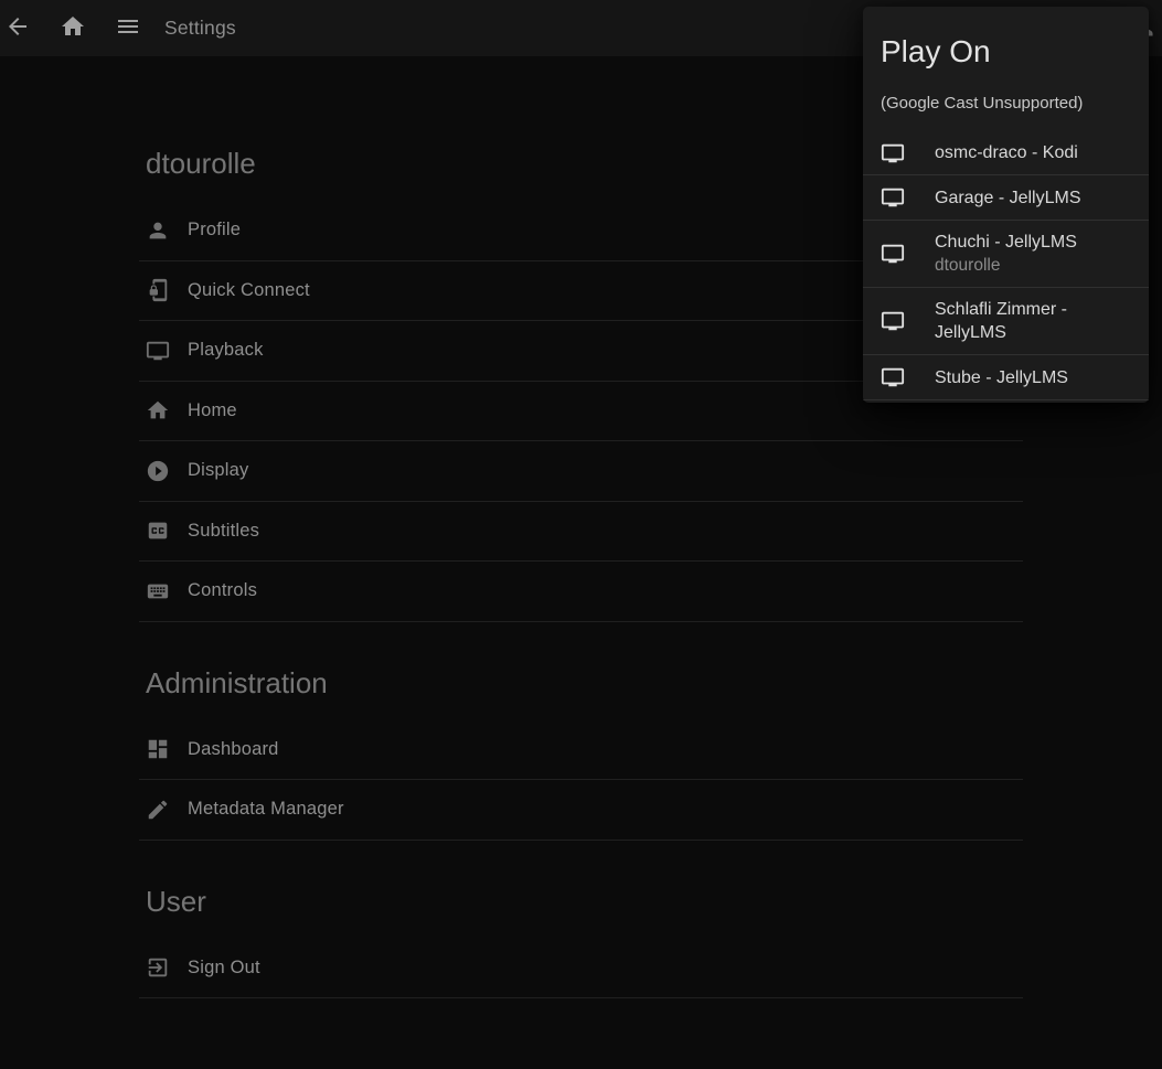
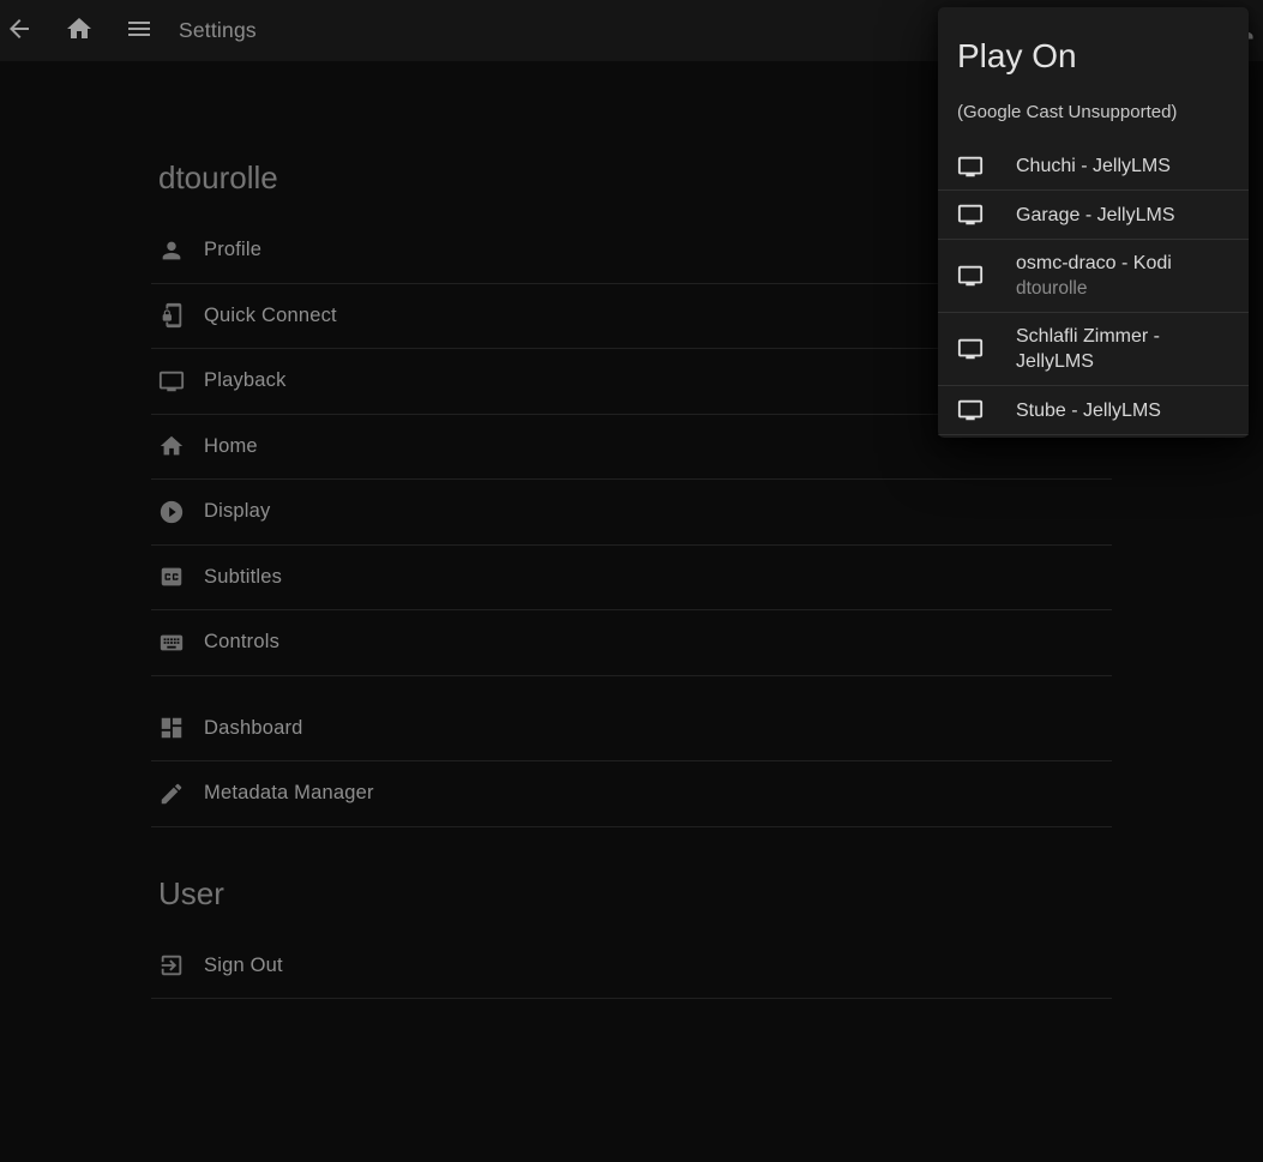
  Settings
  dtourolle
  Profile
  Quick Connect
  Playback
  Home
  Display
  Subtitles
  Controls
- Administration
  Dashboard
  Metadata Manager
  User
  Sign Out
  Play On
  (Google Cast Unsupported)
- osmc-draco - Kodi
+ Chuchi - JellyLMS
  Garage - JellyLMS
- Chuchi - JellyLMS
+ osmc-draco - Kodi
  dtourolle
  Schlafli Zimmer - JellyLMS
  Stube - JellyLMS
